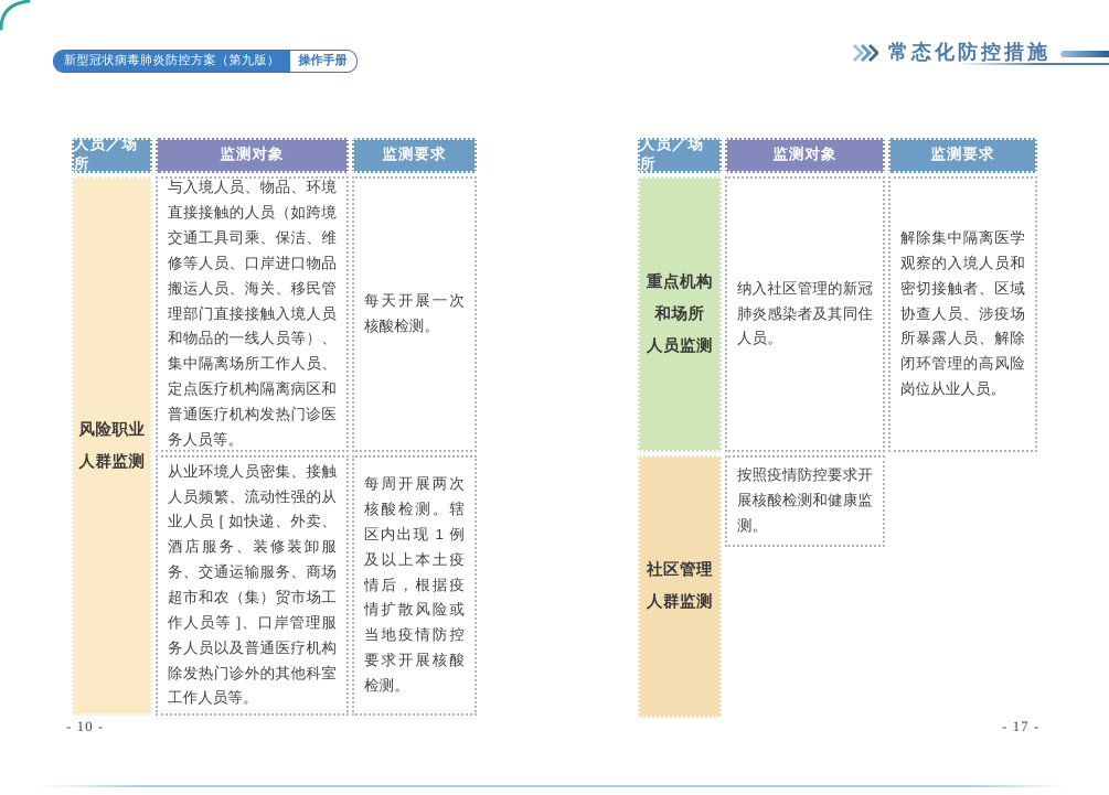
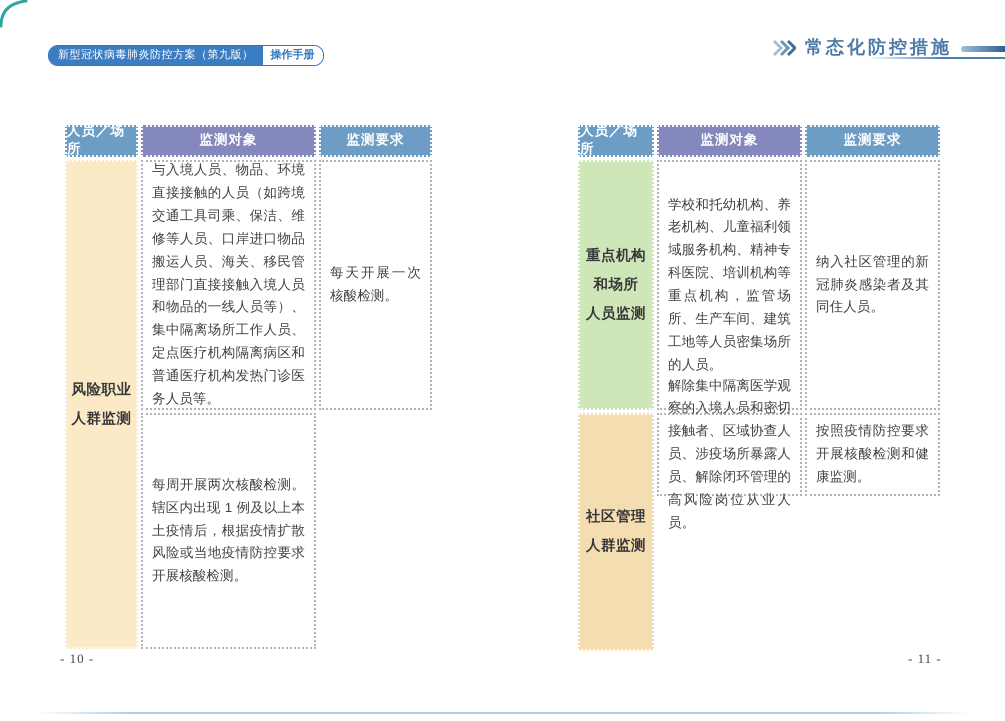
  新型冠状病毒肺炎防控方案（第九版）
  操作手册
  常态化防控措施
  人员／场所
  监测对象
  监测要求
  风险职业
  人群监测
  与入境人员、物品、环境直接接触的人员（如跨境交通工具司乘、保洁、维修等人员、口岸进口物品搬运人员、海关、移民管理部门直接接触入境人员和物品的一线人员等）、集中隔离场所工作人员、定点医疗机构隔离病区和普通医疗机构发热门诊医务人员等。
  每天开展一次核酸检测。
- 从业环境人员密集、接触人员频繁、流动性强的从业人员 [ 如快递、外卖、酒店服务、装修装卸服务、交通运输服务、商场超市和农（集）贸市场工作人员等 ]、口岸管理服务人员以及普通医疗机构除发热门诊外的其他科室工作人员等。
  每周开展两次核酸检测。辖区内出现 1 例及以上本土疫情后，根据疫情扩散风险或当地疫情防控要求开展核酸检测。
  - 10 -
  人员／场所
  监测对象
  监测要求
  重点机构
  和场所
  人员监测
+ 学校和托幼机构、养老机构、儿童福利领域服务机构、精神专科医院、培训机构等重点机构，监管场所、生产车间、建筑工地等人员密集场所的人员。
  社区管理
  人群监测
  纳入社区管理的新冠肺炎感染者及其同住人员。
  解除集中隔离医学观察的入境人员和密切接触者、区域协查人员、涉疫场所暴露人员、解除闭环管理的高风险岗位从业人员。
  按照疫情防控要求开展核酸检测和健康监测。
- - 17 -
+ - 11 -
